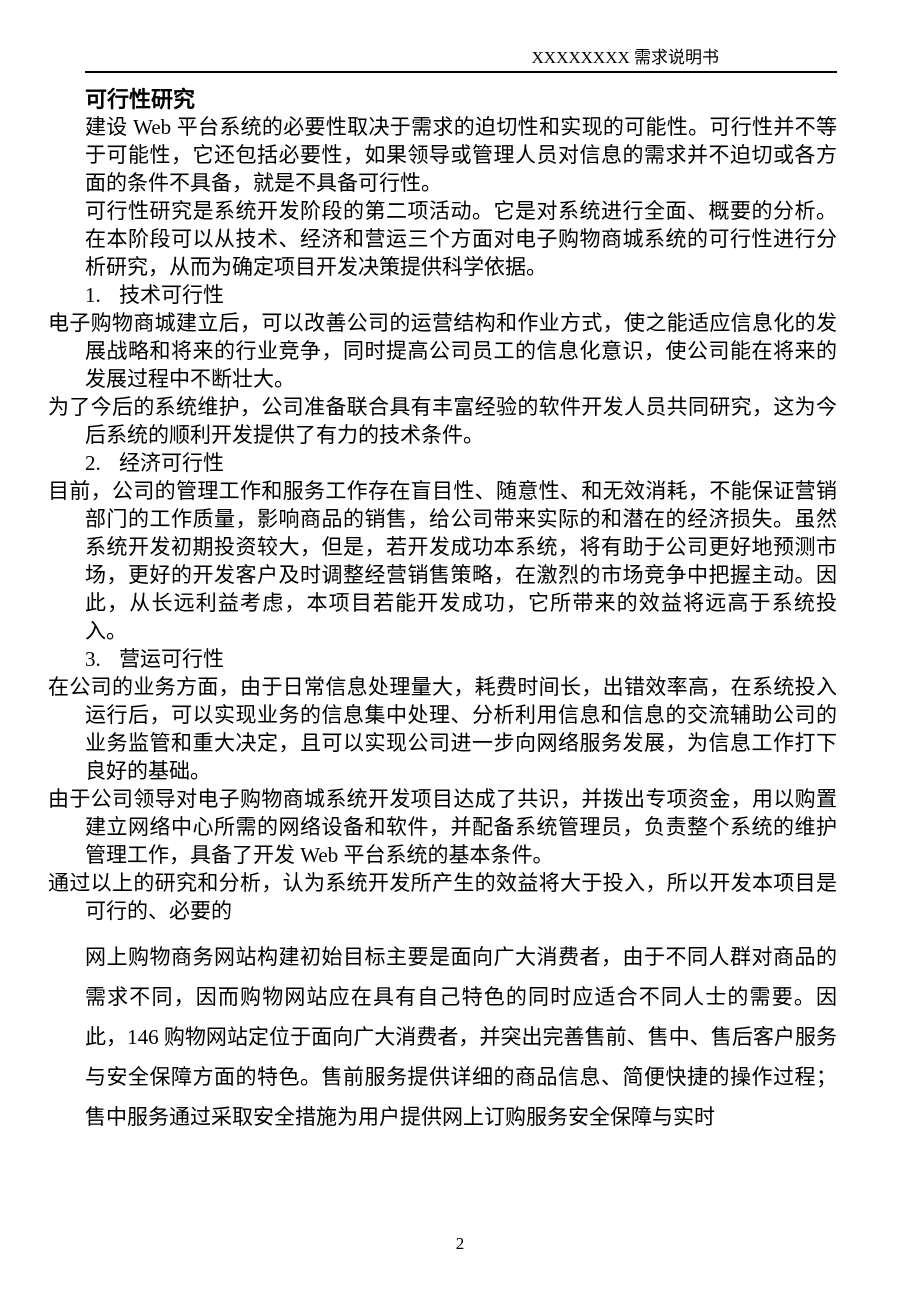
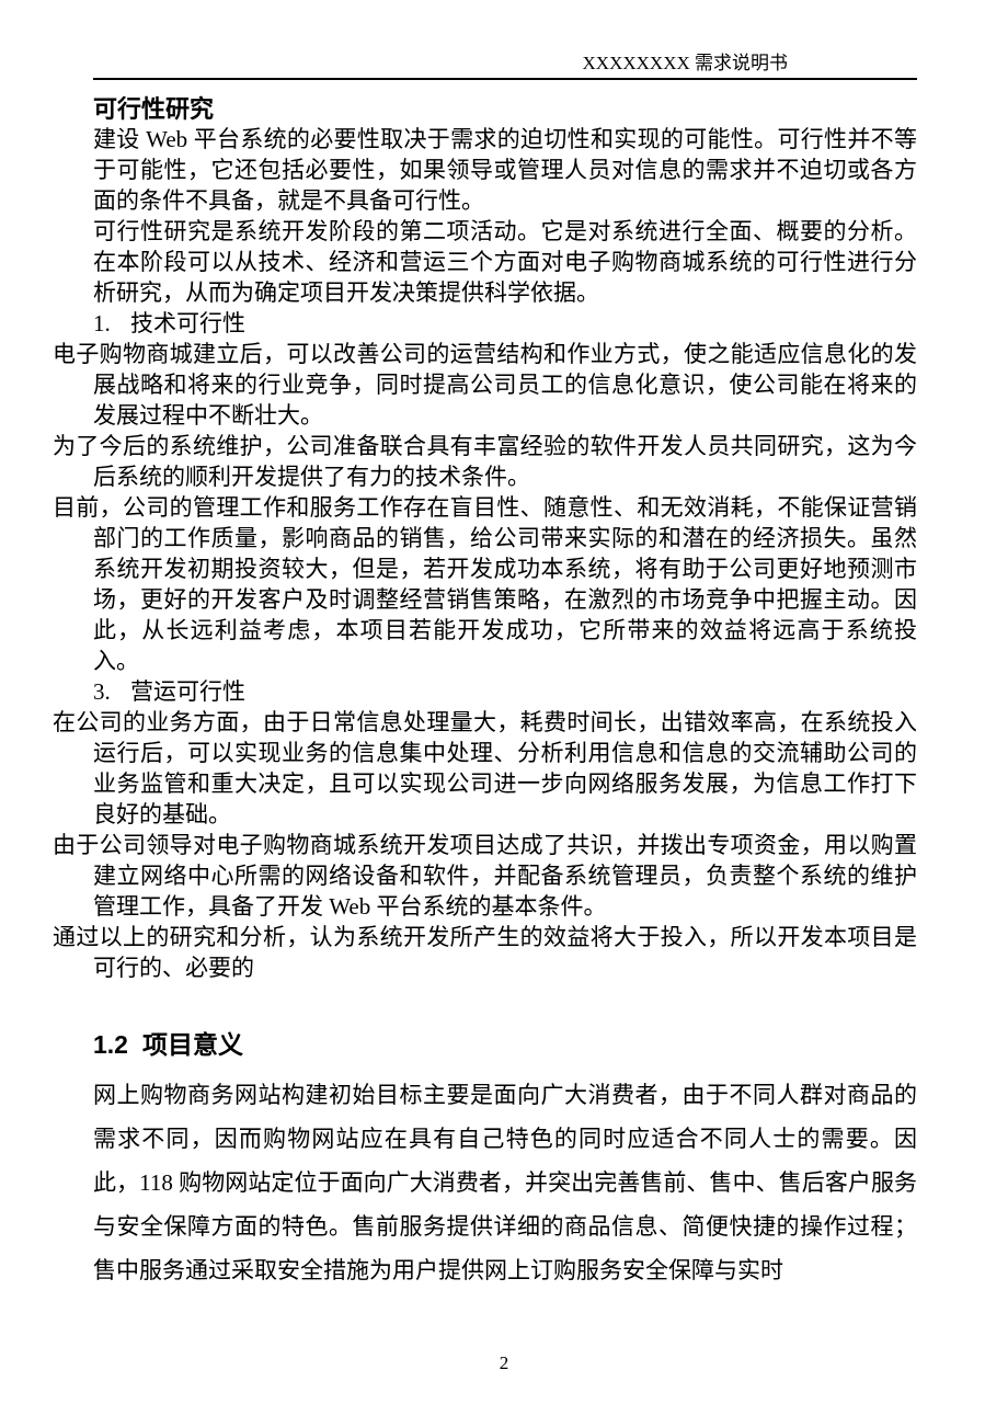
  XXXXXXXX 需求说明书
  可行性研究
  建设 Web 平台系统的必要性取决于需求的迫切性和实现的可能性。可行性并不等于可能性，它还包括必要性，如果领导或管理人员对信息的需求并不迫切或各方面的条件不具备，就是不具备可行性。
  可行性研究是系统开发阶段的第二项活动。它是对系统进行全面、概要的分析。在本阶段可以从技术、经济和营运三个方面对电子购物商城系统的可行性进行分析研究，从而为确定项目开发决策提供科学依据。
  1. 技术可行性
  电子购物商城建立后，可以改善公司的运营结构和作业方式，使之能适应信息化的发展战略和将来的行业竞争，同时提高公司员工的信息化意识，使公司能在将来的发展过程中不断壮大。
  为了今后的系统维护，公司准备联合具有丰富经验的软件开发人员共同研究，这为今后系统的顺利开发提供了有力的技术条件。
- 2. 经济可行性
  目前，公司的管理工作和服务工作存在盲目性、随意性、和无效消耗，不能保证营销部门的工作质量，影响商品的销售，给公司带来实际的和潜在的经济损失。虽然系统开发初期投资较大，但是，若开发成功本系统，将有助于公司更好地预测市场，更好的开发客户及时调整经营销售策略，在激烈的市场竞争中把握主动。因此，从长远利益考虑，本项目若能开发成功，它所带来的效益将远高于系统投入。
  3. 营运可行性
  在公司的业务方面，由于日常信息处理量大，耗费时间长，出错效率高，在系统投入运行后，可以实现业务的信息集中处理、分析利用信息和信息的交流辅助公司的业务监管和重大决定，且可以实现公司进一步向网络服务发展，为信息工作打下良好的基础。
  由于公司领导对电子购物商城系统开发项目达成了共识，并拨出专项资金，用以购置建立网络中心所需的网络设备和软件，并配备系统管理员，负责整个系统的维护管理工作，具备了开发 Web 平台系统的基本条件。
  通过以上的研究和分析，认为系统开发所产生的效益将大于投入，所以开发本项目是可行的、必要的
+ 1.2 项目意义
- 网上购物商务网站构建初始目标主要是面向广大消费者，由于不同人群对商品的需求不同，因而购物网站应在具有自己特色的同时应适合不同人士的需要。因此，146 购物网站定位于面向广大消费者，并突出完善售前、售中、售后客户服务与安全保障方面的特色。售前服务提供详细的商品信息、简便快捷的操作过程；售中服务通过采取安全措施为用户提供网上订购服务安全保障与实时
+ 网上购物商务网站构建初始目标主要是面向广大消费者，由于不同人群对商品的需求不同，因而购物网站应在具有自己特色的同时应适合不同人士的需要。因此，118 购物网站定位于面向广大消费者，并突出完善售前、售中、售后客户服务与安全保障方面的特色。售前服务提供详细的商品信息、简便快捷的操作过程；售中服务通过采取安全措施为用户提供网上订购服务安全保障与实时
  2
